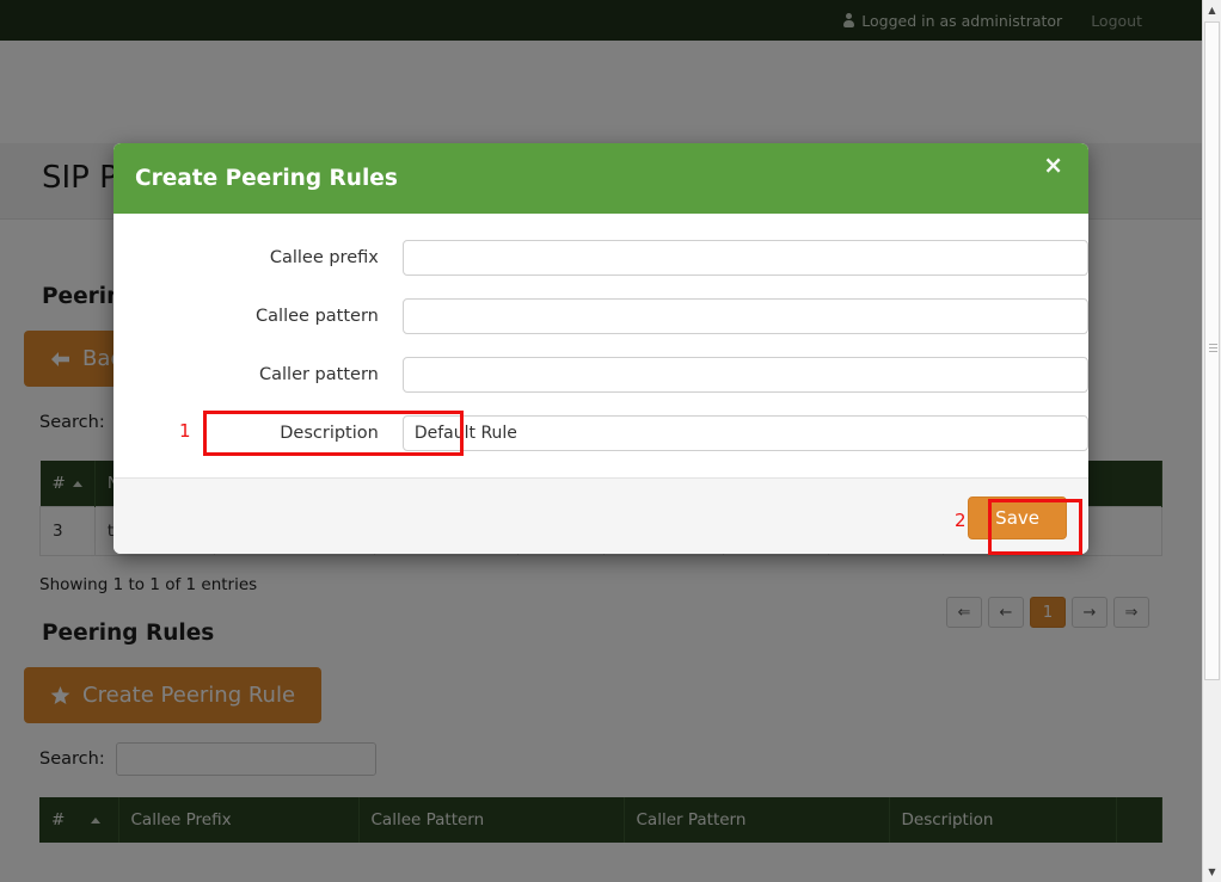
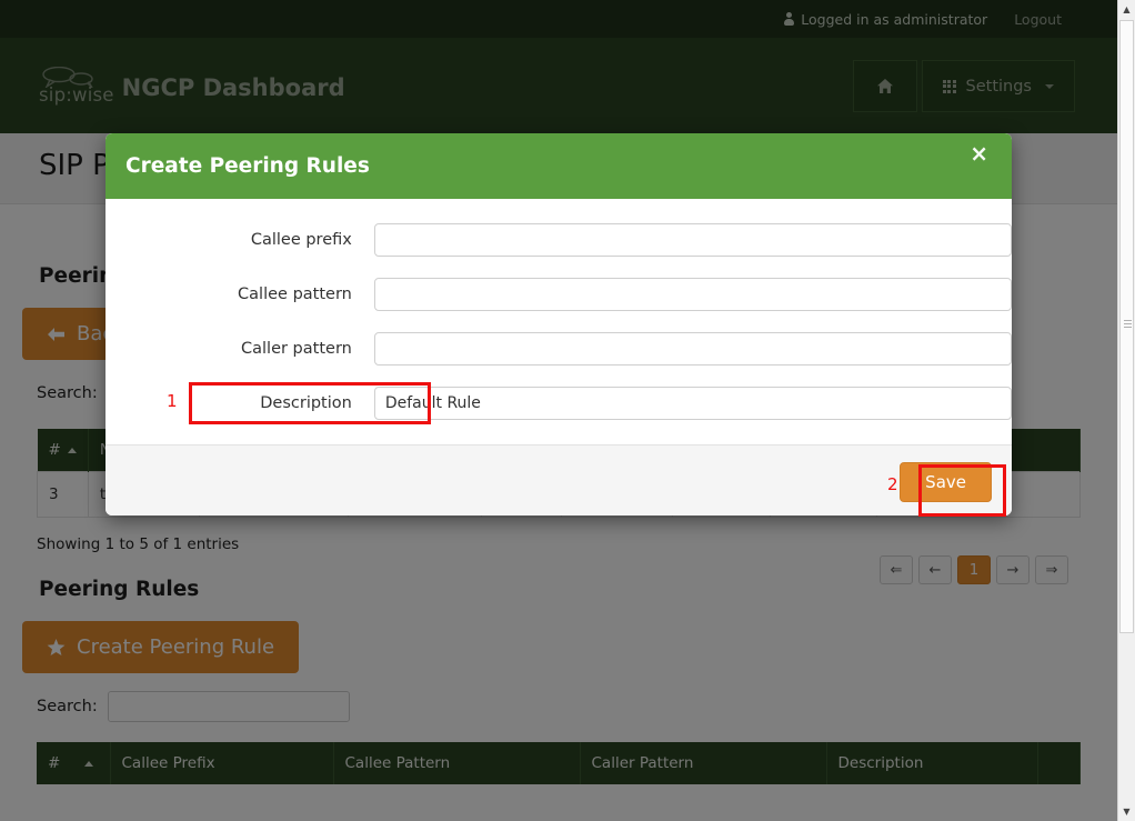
  Logged in as administrator
  Logout
+ sip:wise
+ NGCP Dashboard
+ Settings
  Peeri
  Search:
- Showing 1 to 1 of 1 entries
+ Showing 1 to 5 of 1 entries
  ⇐
  ←
  1
  →
  ⇒
  Peering Rules
  Create Peering Rule
  Search:
  #	Callee Prefix	Callee Pattern	Caller Pattern	Description
  Create Peering Rules
  ×
  Callee prefix
  Callee pattern
  Caller pattern
  Description
  Default Rule
  Save
  1
  2
  ▲
  ▼
